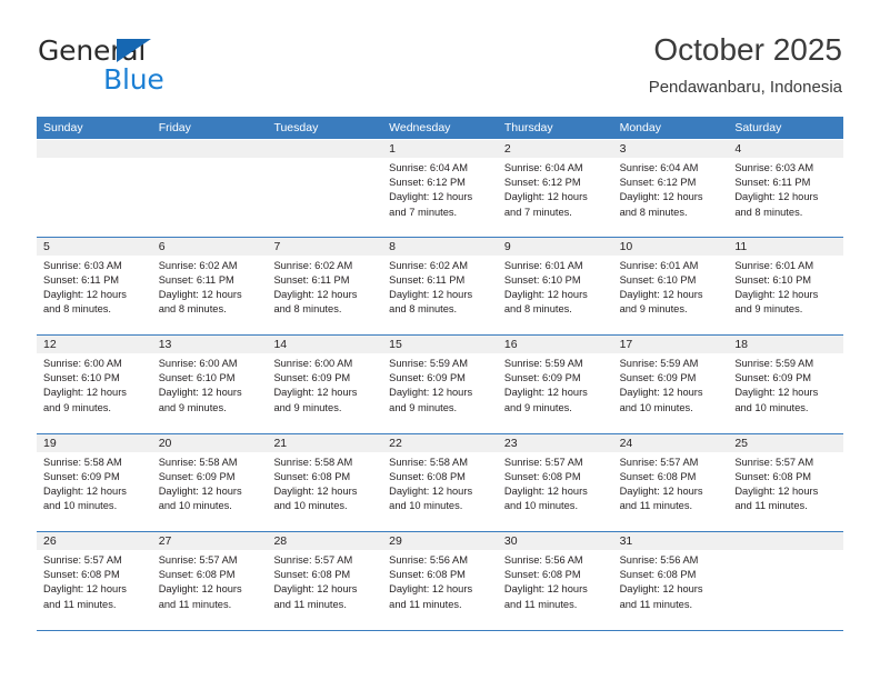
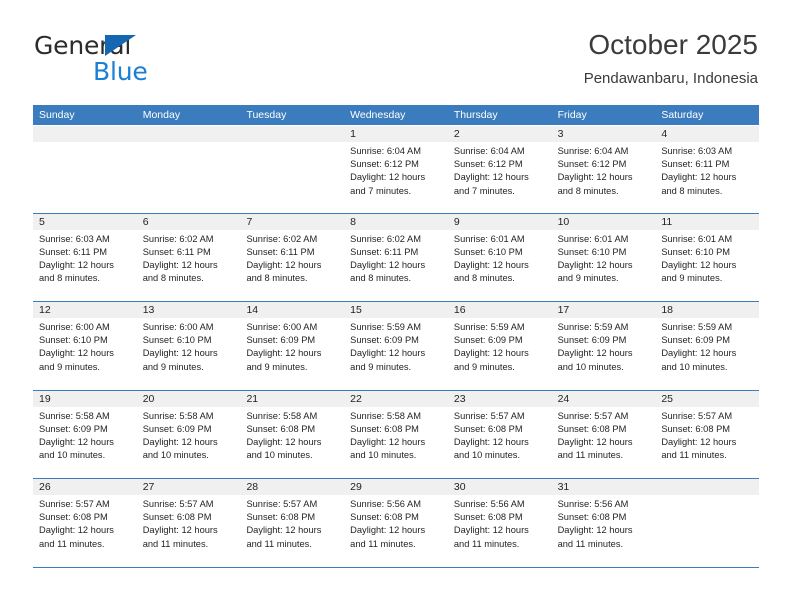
  General
  Blue
  October 2025
  Pendawanbaru, Indonesia
  Sunday
- Friday
+ Monday
  Tuesday
  Wednesday
  Thursday
- Monday
+ Friday
  Saturday
  1
  Sunrise: 6:04 AM
  Sunset: 6:12 PM
  Daylight: 12 hours
  and 7 minutes.
  2
  Sunrise: 6:04 AM
  Sunset: 6:12 PM
  Daylight: 12 hours
  and 7 minutes.
  3
  Sunrise: 6:04 AM
  Sunset: 6:12 PM
  Daylight: 12 hours
  and 8 minutes.
  4
  Sunrise: 6:03 AM
  Sunset: 6:11 PM
  Daylight: 12 hours
  and 8 minutes.
  5
  Sunrise: 6:03 AM
  Sunset: 6:11 PM
  Daylight: 12 hours
  and 8 minutes.
  6
  Sunrise: 6:02 AM
  Sunset: 6:11 PM
  Daylight: 12 hours
  and 8 minutes.
  7
  Sunrise: 6:02 AM
  Sunset: 6:11 PM
  Daylight: 12 hours
  and 8 minutes.
  8
  Sunrise: 6:02 AM
  Sunset: 6:11 PM
  Daylight: 12 hours
  and 8 minutes.
  9
  Sunrise: 6:01 AM
  Sunset: 6:10 PM
  Daylight: 12 hours
  and 8 minutes.
  10
  Sunrise: 6:01 AM
  Sunset: 6:10 PM
  Daylight: 12 hours
  and 9 minutes.
  11
  Sunrise: 6:01 AM
  Sunset: 6:10 PM
  Daylight: 12 hours
  and 9 minutes.
  12
  Sunrise: 6:00 AM
  Sunset: 6:10 PM
  Daylight: 12 hours
  and 9 minutes.
  13
  Sunrise: 6:00 AM
  Sunset: 6:10 PM
  Daylight: 12 hours
  and 9 minutes.
  14
  Sunrise: 6:00 AM
  Sunset: 6:09 PM
  Daylight: 12 hours
  and 9 minutes.
  15
  Sunrise: 5:59 AM
  Sunset: 6:09 PM
  Daylight: 12 hours
  and 9 minutes.
  16
  Sunrise: 5:59 AM
  Sunset: 6:09 PM
  Daylight: 12 hours
  and 9 minutes.
  17
  Sunrise: 5:59 AM
  Sunset: 6:09 PM
  Daylight: 12 hours
  and 10 minutes.
  18
  Sunrise: 5:59 AM
  Sunset: 6:09 PM
  Daylight: 12 hours
  and 10 minutes.
  19
  Sunrise: 5:58 AM
  Sunset: 6:09 PM
  Daylight: 12 hours
  and 10 minutes.
  20
  Sunrise: 5:58 AM
  Sunset: 6:09 PM
  Daylight: 12 hours
  and 10 minutes.
  21
  Sunrise: 5:58 AM
  Sunset: 6:08 PM
  Daylight: 12 hours
  and 10 minutes.
  22
  Sunrise: 5:58 AM
  Sunset: 6:08 PM
  Daylight: 12 hours
  and 10 minutes.
  23
  Sunrise: 5:57 AM
  Sunset: 6:08 PM
  Daylight: 12 hours
  and 10 minutes.
  24
  Sunrise: 5:57 AM
  Sunset: 6:08 PM
  Daylight: 12 hours
  and 11 minutes.
  25
  Sunrise: 5:57 AM
  Sunset: 6:08 PM
  Daylight: 12 hours
  and 11 minutes.
  26
  Sunrise: 5:57 AM
  Sunset: 6:08 PM
  Daylight: 12 hours
  and 11 minutes.
  27
  Sunrise: 5:57 AM
  Sunset: 6:08 PM
  Daylight: 12 hours
  and 11 minutes.
  28
  Sunrise: 5:57 AM
  Sunset: 6:08 PM
  Daylight: 12 hours
  and 11 minutes.
  29
  Sunrise: 5:56 AM
  Sunset: 6:08 PM
  Daylight: 12 hours
  and 11 minutes.
  30
  Sunrise: 5:56 AM
  Sunset: 6:08 PM
  Daylight: 12 hours
  and 11 minutes.
  31
  Sunrise: 5:56 AM
  Sunset: 6:08 PM
  Daylight: 12 hours
  and 11 minutes.
